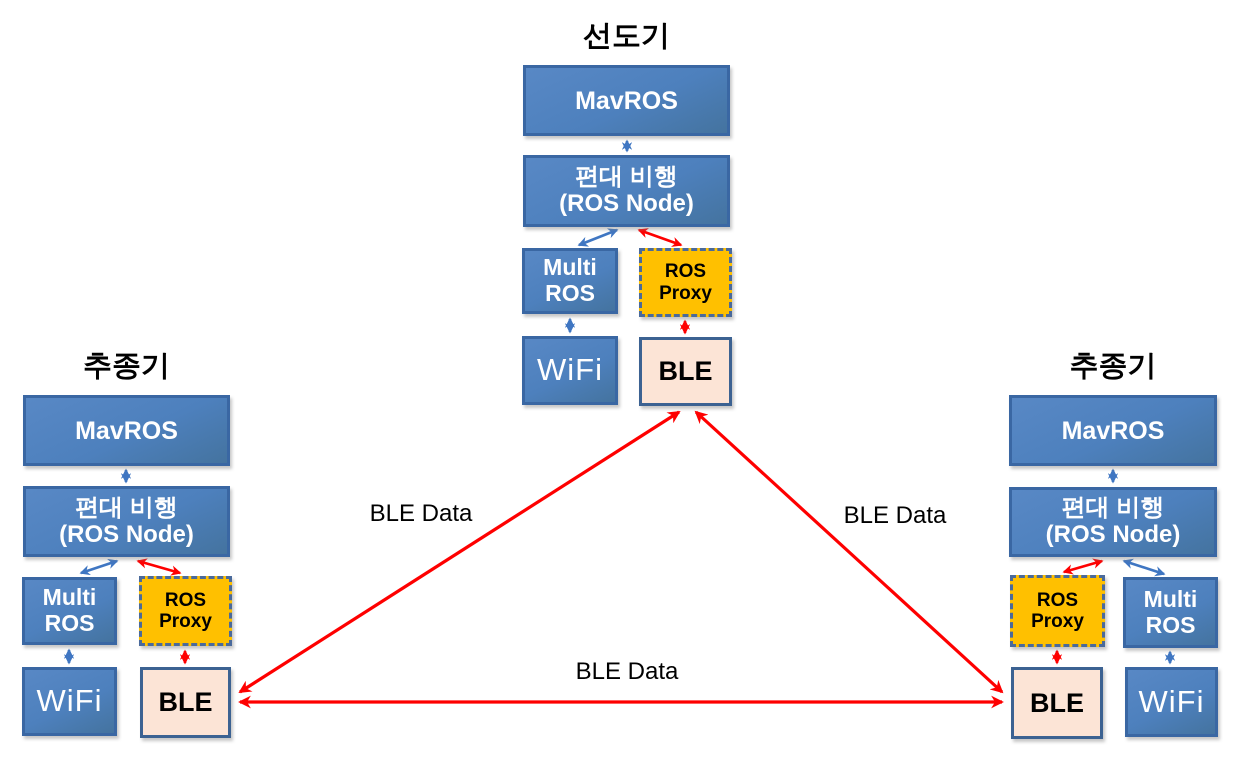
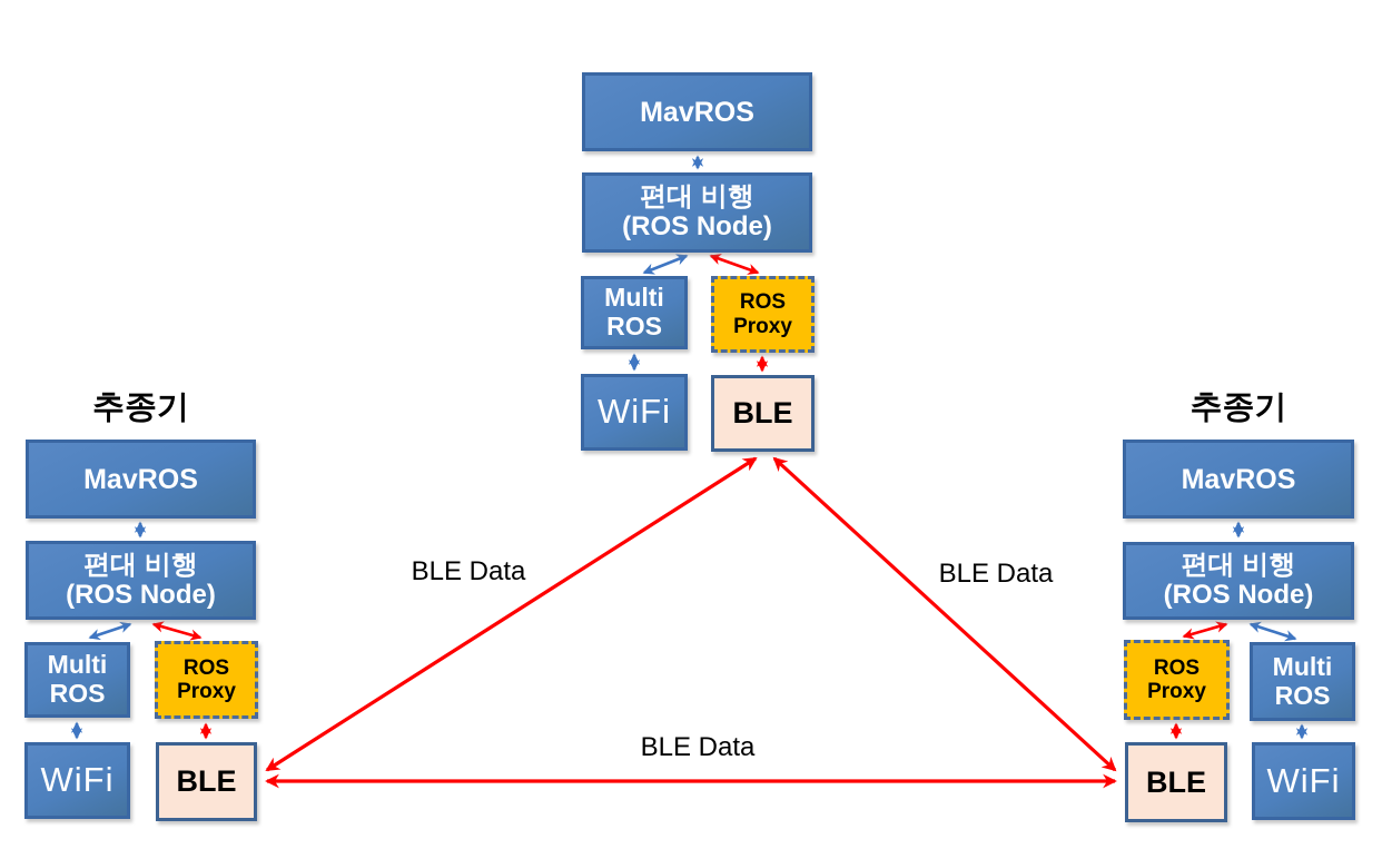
- 선도기
  MavROS
  편대 비행
  (ROS Node)
  Multi
  ROS
  ROS
  Proxy
  WiFi
  BLE
  추종기
  MavROS
  편대 비행
  (ROS Node)
  Multi
  ROS
  ROS
  Proxy
  WiFi
  BLE
  추종기
  MavROS
  편대 비행
  (ROS Node)
  ROS
  Proxy
  Multi
  ROS
  BLE
  WiFi
  BLE Data
  BLE Data
  BLE Data
